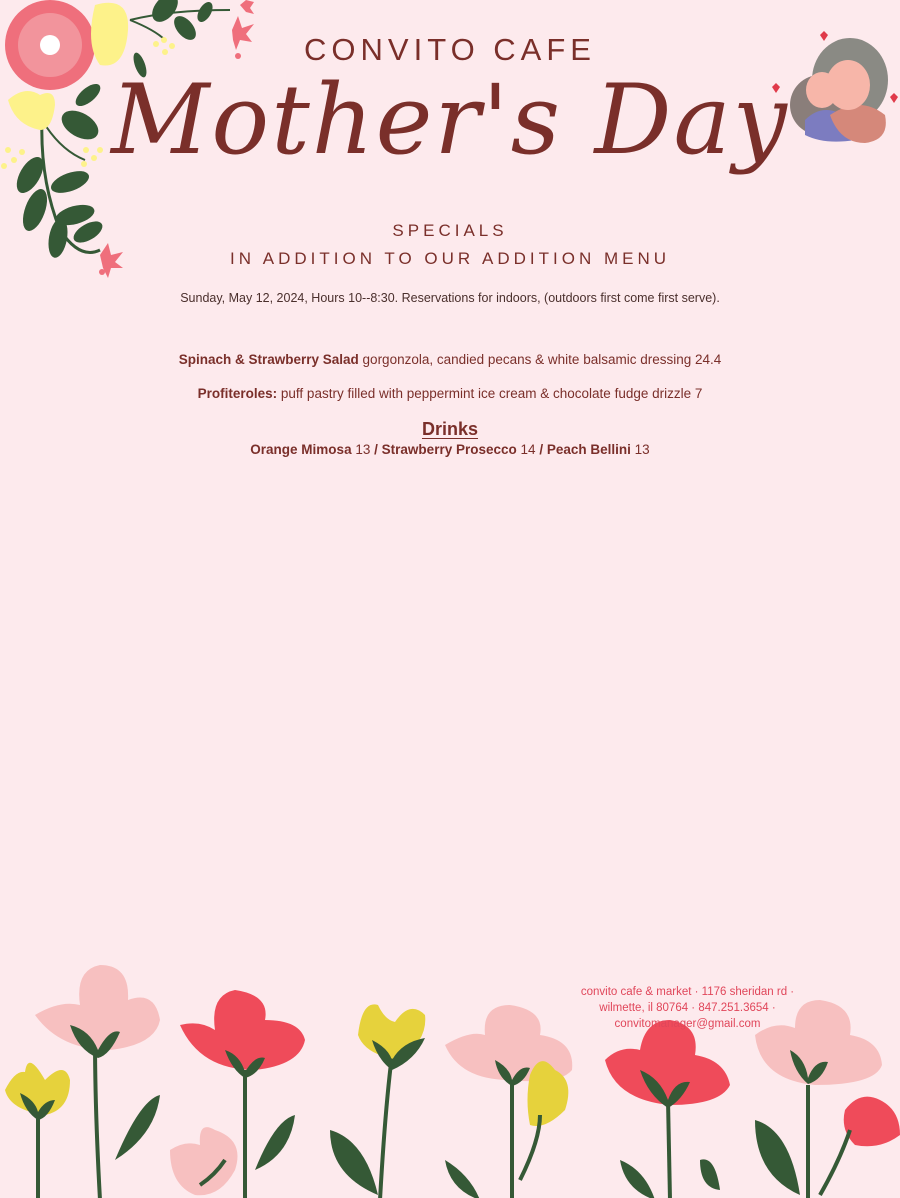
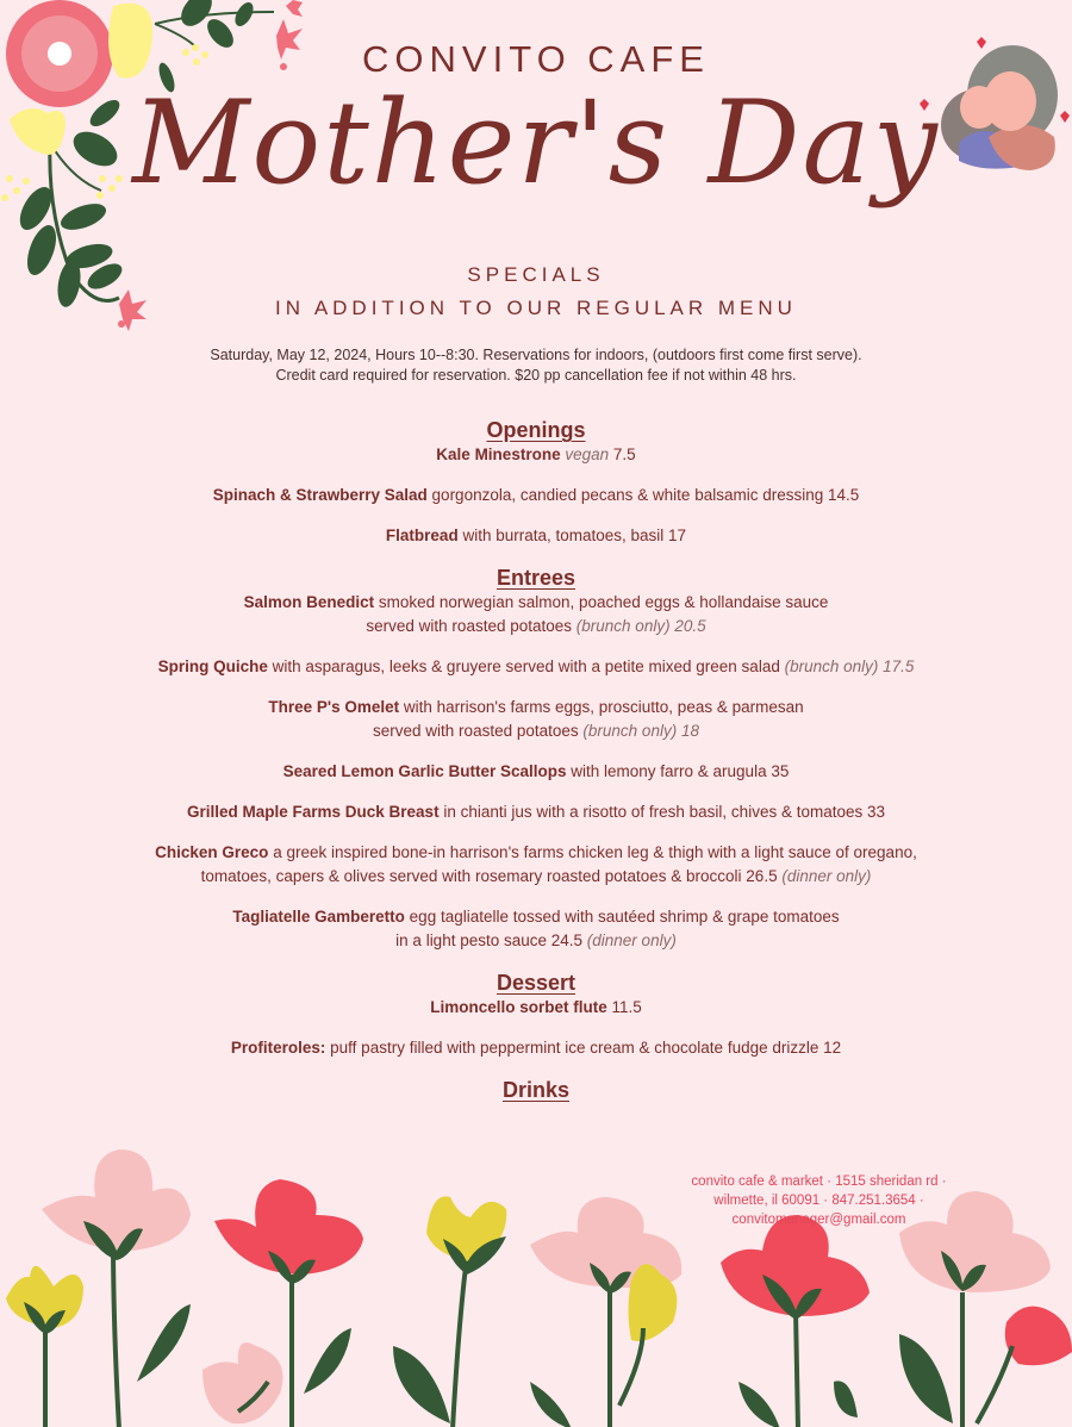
  CONVITO CAFE
  Mother's Day
  SPECIALS
- IN ADDITION TO OUR ADDITION MENU
+ IN ADDITION TO OUR REGULAR MENU
- Sunday, May 12, 2024, Hours 10--8:30. Reservations for indoors, (outdoors first come first serve).
+ Saturday, May 12, 2024, Hours 10--8:30. Reservations for indoors, (outdoors first come first serve).
+ Credit card required for reservation. $20 pp cancellation fee if not within 48 hrs.
+ Openings
+ Kale Minestrone vegan 7.5
- Spinach & Strawberry Salad gorgonzola, candied pecans & white balsamic dressing 24.4
+ Spinach & Strawberry Salad gorgonzola, candied pecans & white balsamic dressing 14.5
+ Flatbread with burrata, tomatoes, basil 17
+ Entrees
+ Salmon Benedict smoked norwegian salmon, poached eggs & hollandaise sauce
+ served with roasted potatoes (brunch only) 20.5
+ Spring Quiche with asparagus, leeks & gruyere served with a petite mixed green salad (brunch only) 17.5
+ Three P's Omelet with harrison's farms eggs, prosciutto, peas & parmesan
+ served with roasted potatoes (brunch only) 18
+ Seared Lemon Garlic Butter Scallops with lemony farro & arugula 35
+ Grilled Maple Farms Duck Breast in chianti jus with a risotto of fresh basil, chives & tomatoes 33
+ Chicken Greco a greek inspired bone-in harrison's farms chicken leg & thigh with a light sauce of oregano,
+ tomatoes, capers & olives served with rosemary roasted potatoes & broccoli 26.5 (dinner only)
+ Tagliatelle Gamberetto egg tagliatelle tossed with sautéed shrimp & grape tomatoes
+ in a light pesto sauce 24.5 (dinner only)
+ Dessert
+ Limoncello sorbet flute 11.5
- Profiteroles: puff pastry filled with peppermint ice cream & chocolate fudge drizzle 7
+ Profiteroles: puff pastry filled with peppermint ice cream & chocolate fudge drizzle 12
  Drinks
- Orange Mimosa 13 / Strawberry Prosecco 14 / Peach Bellini 13
- convito cafe & market · 1176 sheridan rd ·
+ convito cafe & market · 1515 sheridan rd ·
- wilmette, il 80764 · 847.251.3654 ·
+ wilmette, il 60091 · 847.251.3654 ·
  convitomanager@gmail.com
